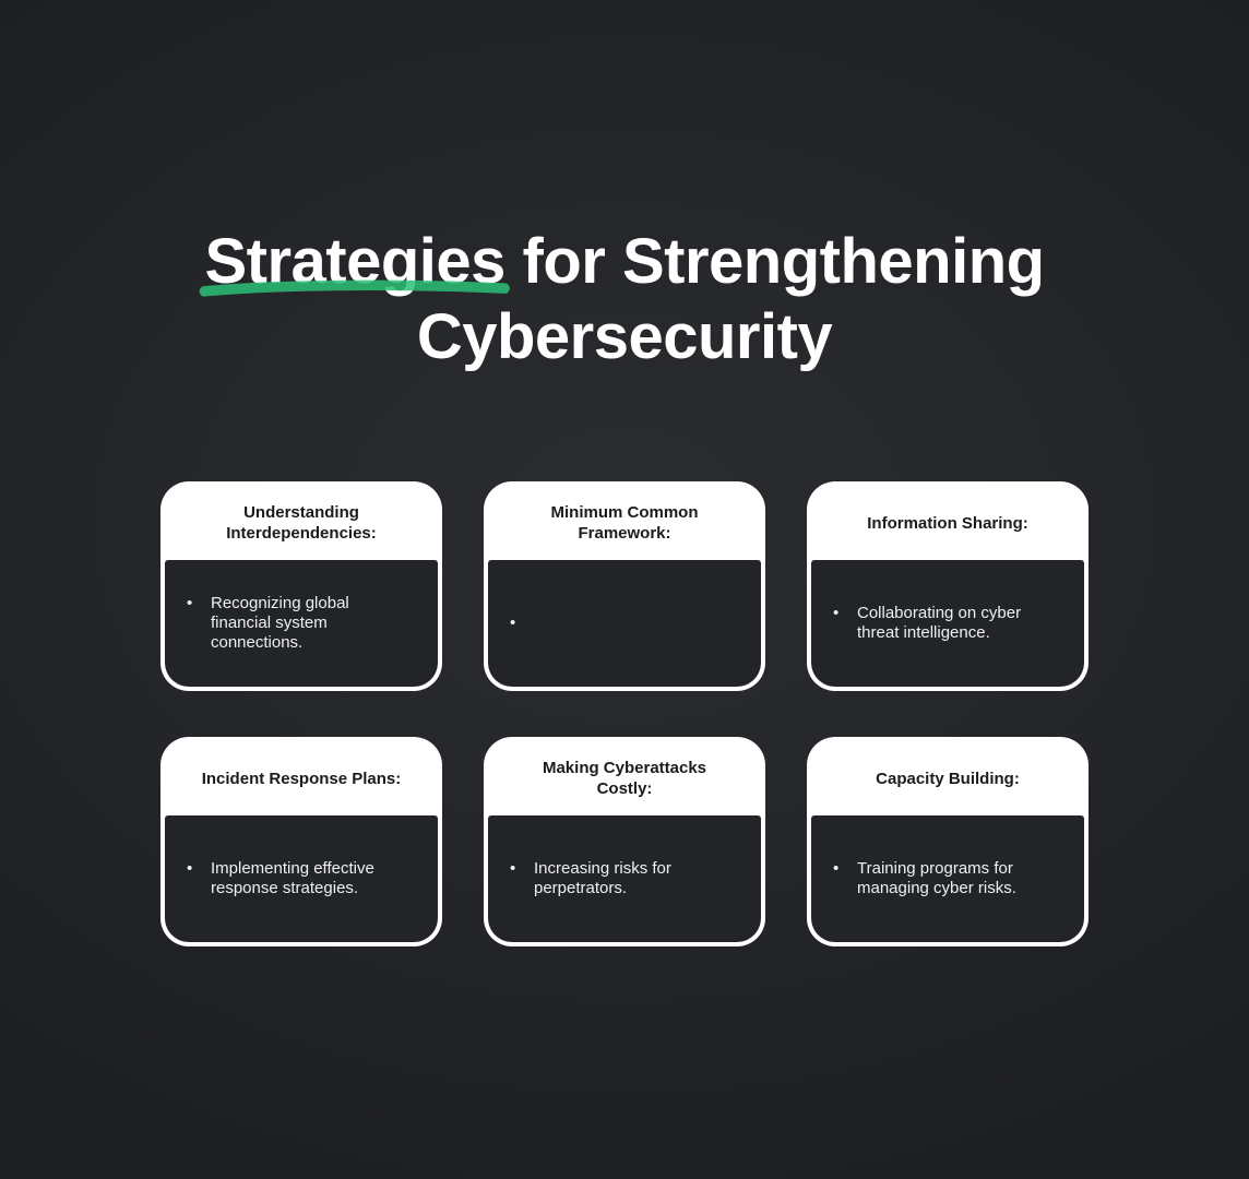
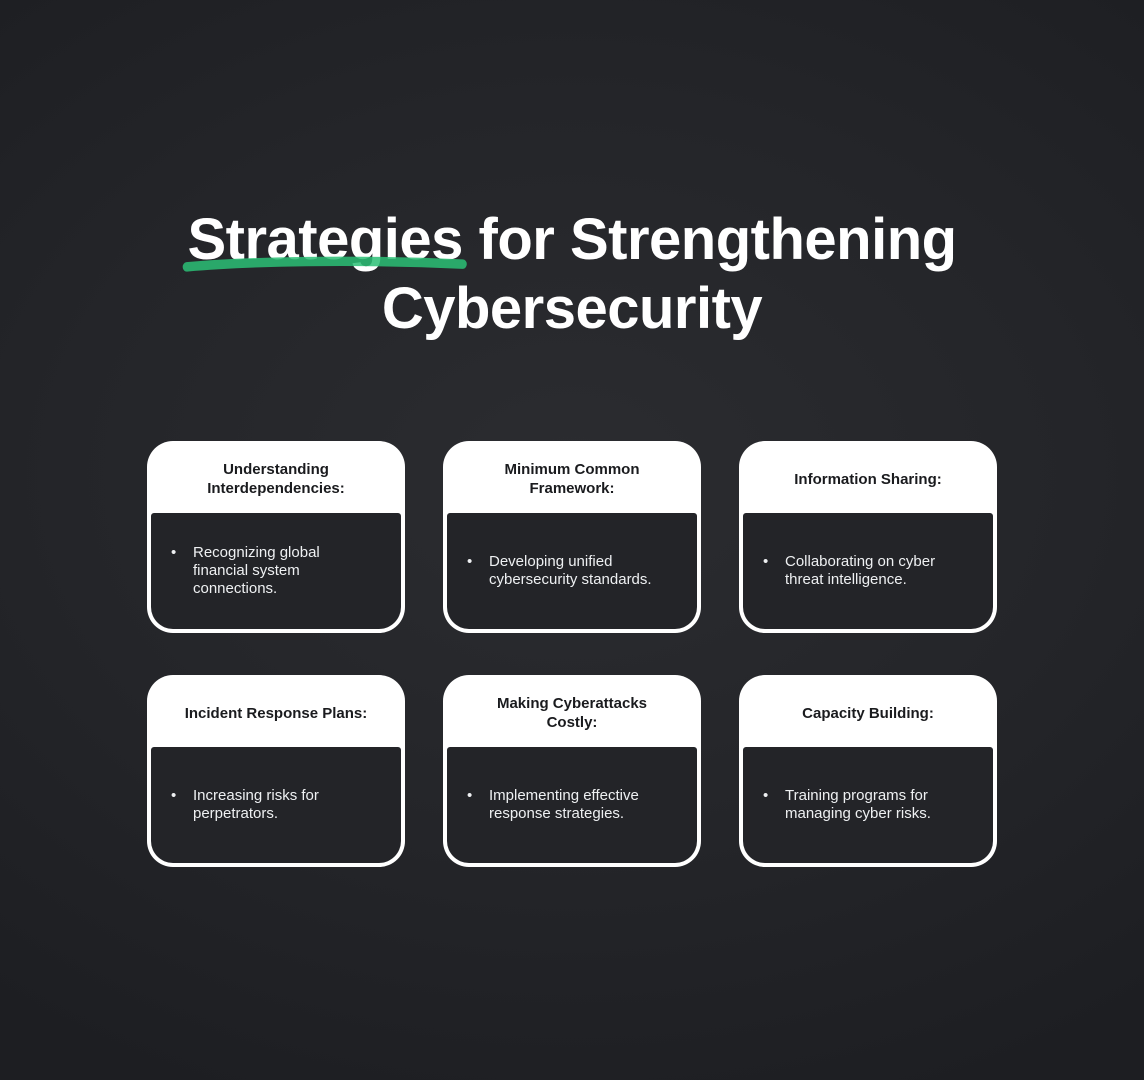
  Strategies for Strengthening
  Cybersecurity
  Understanding
  Interdependencies:
  •
  Recognizing global financial system connections.
  Minimum Common
  Framework:
  •
+ Developing unified cybersecurity standards.
  Information Sharing:
  •
  Collaborating on cyber threat intelligence.
  Incident Response Plans:
  •
- Implementing effective response strategies.
+ Increasing risks for perpetrators.
  Making Cyberattacks
  Costly:
  •
- Increasing risks for perpetrators.
+ Implementing effective response strategies.
  Capacity Building:
  •
  Training programs for managing cyber risks.
